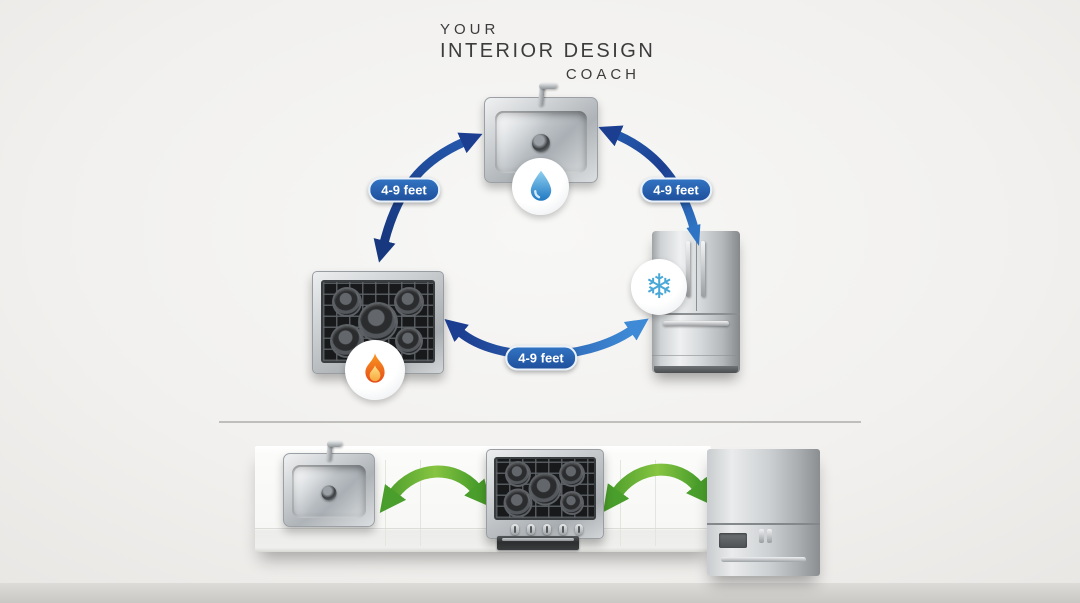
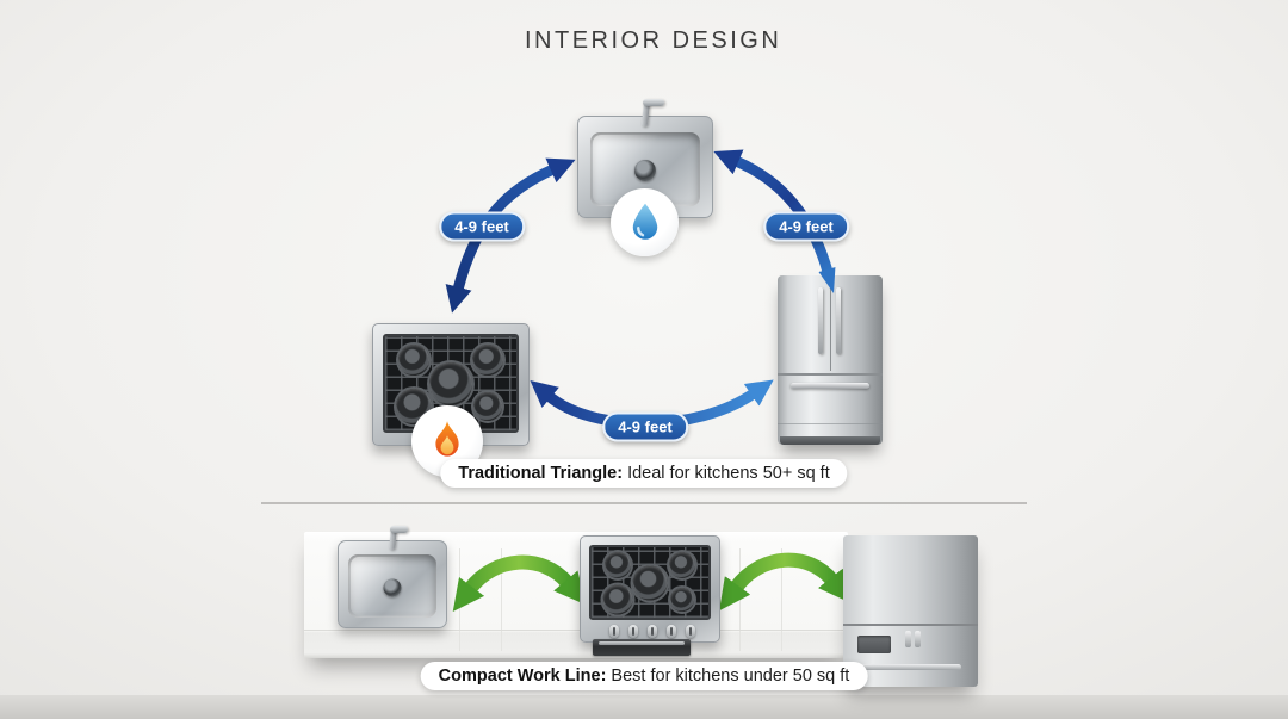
- YOUR
  INTERIOR DESIG
- COACH
- ❄
  4-9 feet
  4-9 feet
  4-9 feet
+ Traditional Triangle: Ideal for kitchens 50+ sq ft
+ Compact Work Line: Best for kitchens under 50 sq ft
